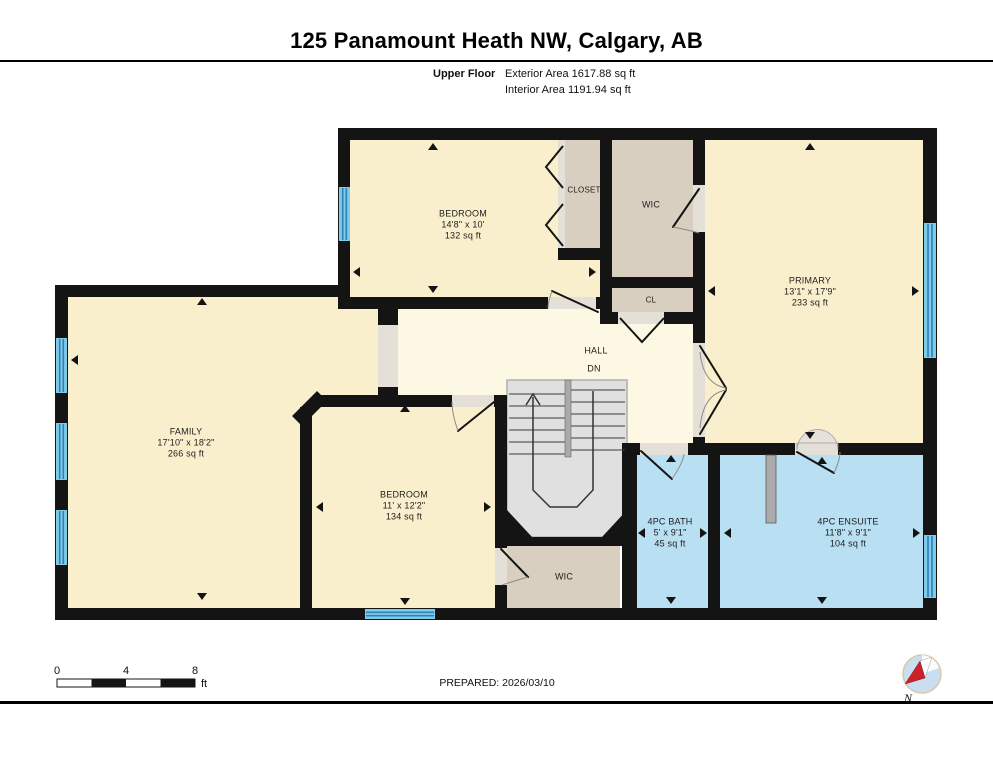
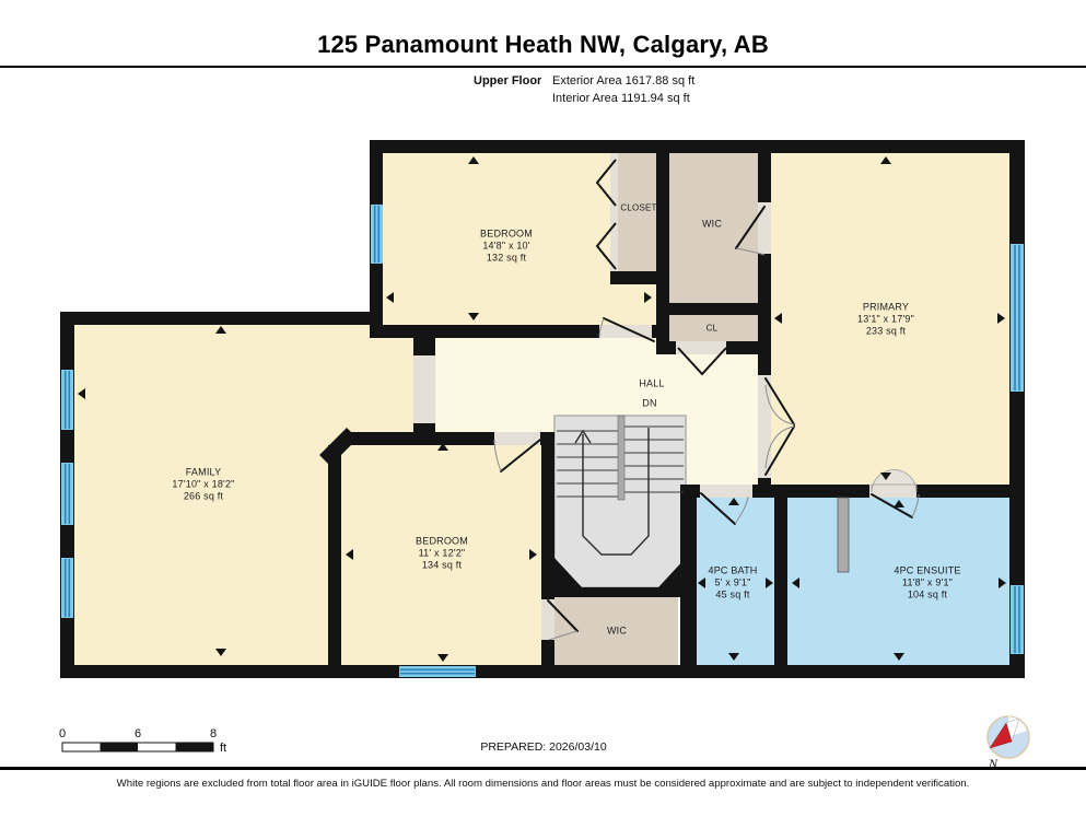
  125 Panamount Heath NW, Calgary, AB
  Upper Floor
  Exterior Area 1617.88 sq ft
  Interior Area 1191.94 sq ft
  BEDROOM
  14'8" x 10'
  132 sq ft
  CLOSET
  WIC
  CL
  PRIMARY
  13'1" x 17'9"
  233 sq ft
  HALL
  DN
  FAMILY
  17'10" x 18'2"
  266 sq ft
  BEDROOM
  11' x 12'2"
  134 sq ft
  WIC
  4PC BATH
  5' x 9'1"
  45 sq ft
  4PC ENSUITE
  11'8" x 9'1"
  104 sq ft
  0
- 4
+ 6
  8
  ft
  PREPARED: 2026/03/10
  N
+ White regions are excluded from total floor area in iGUIDE floor plans. All room dimensions and floor areas must be considered approximate and are subject to independent verification.
